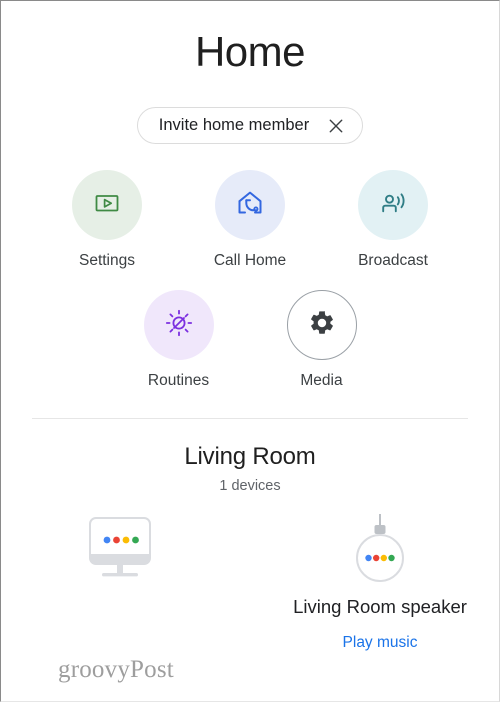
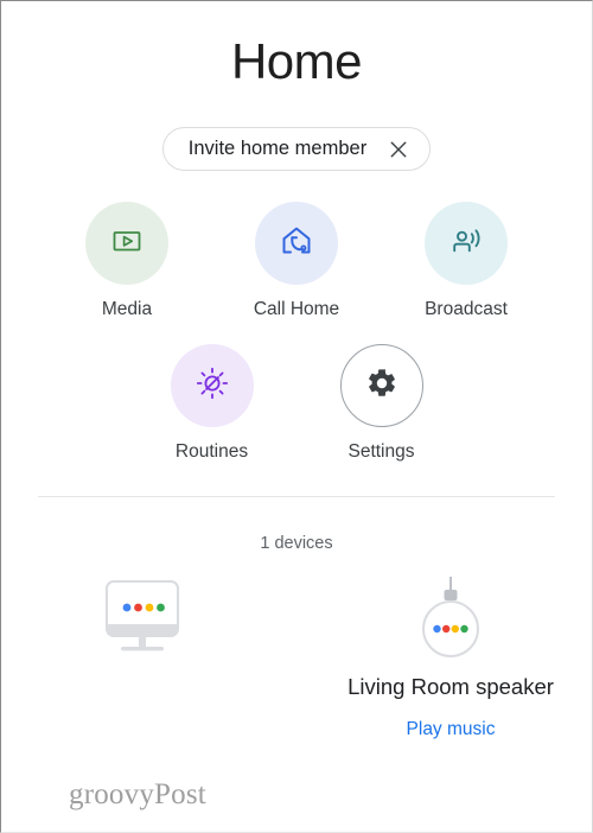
  Home
  Invite home member
- Settings
+ Media
  Call Home
  Broadcast
  Routines
- Media
+ Settings
- Living Room
  1 devices
  Living Room speaker
  Play music
  groovyPost
